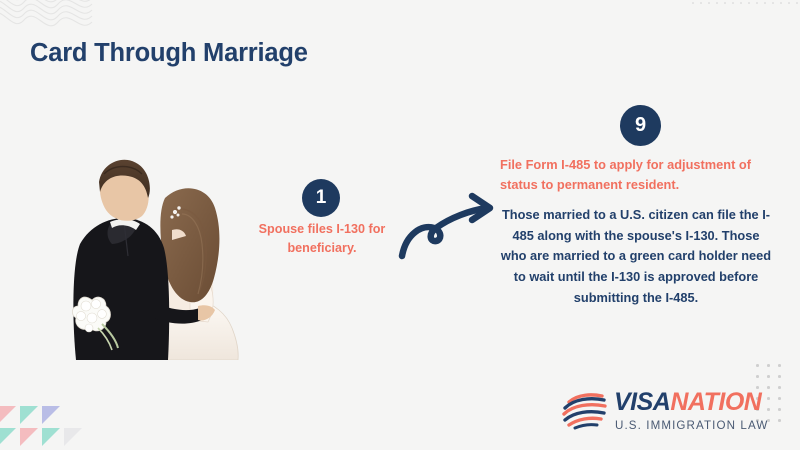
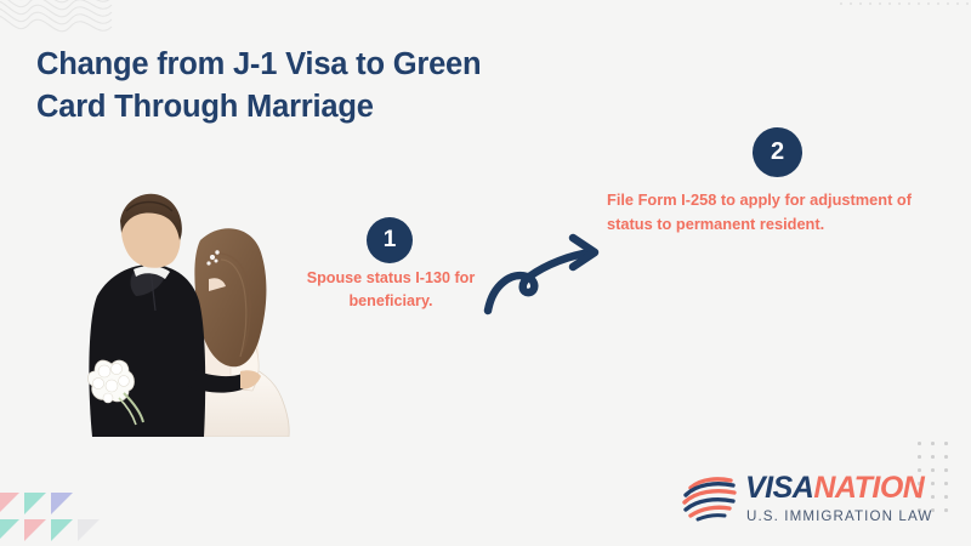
+ Change from J-1 Visa to Green
  Card Through Marriage
  1
- Spouse files I-130 for beneficiary.
+ Spouse status I-130 for beneficiary.
- 9
+ 2
- File Form I-485 to apply for adjustment of status to permanent resident.
+ File Form I-258 to apply for adjustment of status to permanent resident.
- Those married to a U.S. citizen can file the I-485 along with the spouse's I-130. Those who are married to a green card holder need to wait until the I-130 is approved before submitting the I-485.
  VISANATION
  U.S. IMMIGRATION LAW
